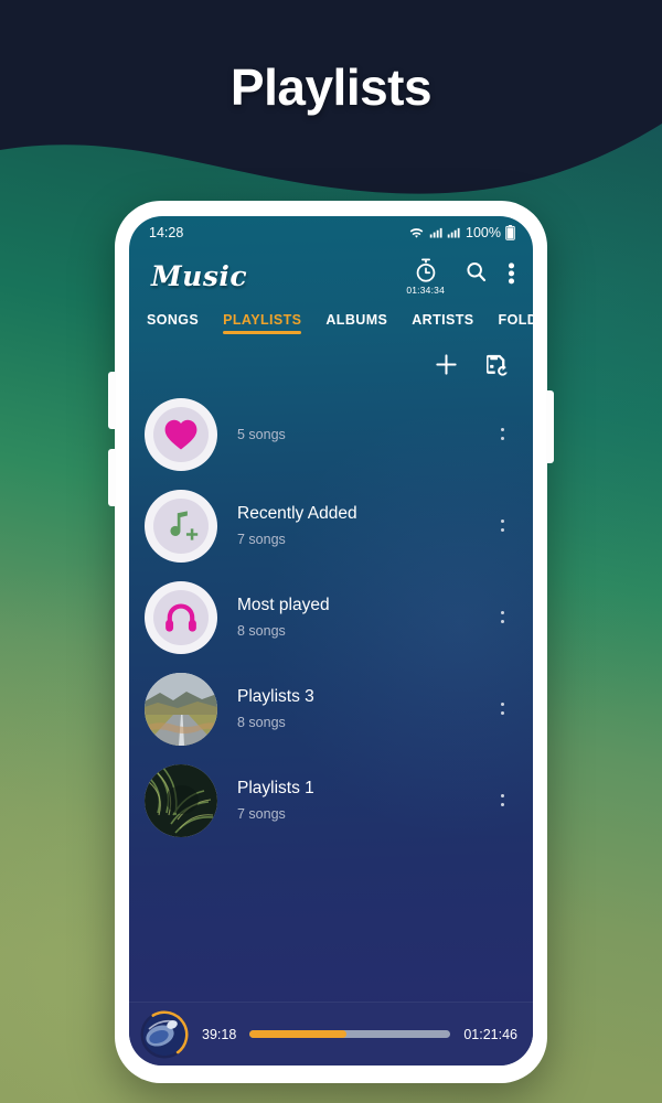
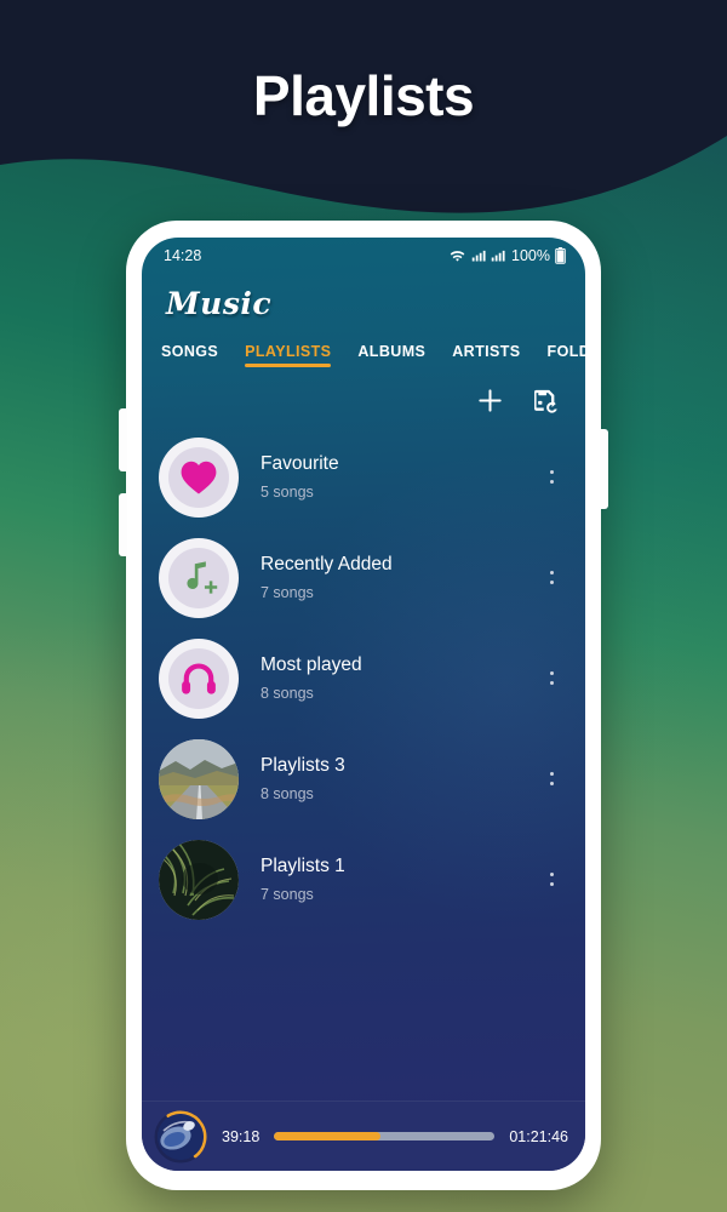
  Playlists
  14:28
  100%
  Music
- 01:34:34
  SONGS
  PLAYLISTS
  ALBUMS
  ARTISTS
+ Favourite
  5 songs
  Recently Added
  7 songs
  Most played
  8 songs
  Playlists 3
  8 songs
  Playlists 1
  7 songs
  39:18
  01:21:46
